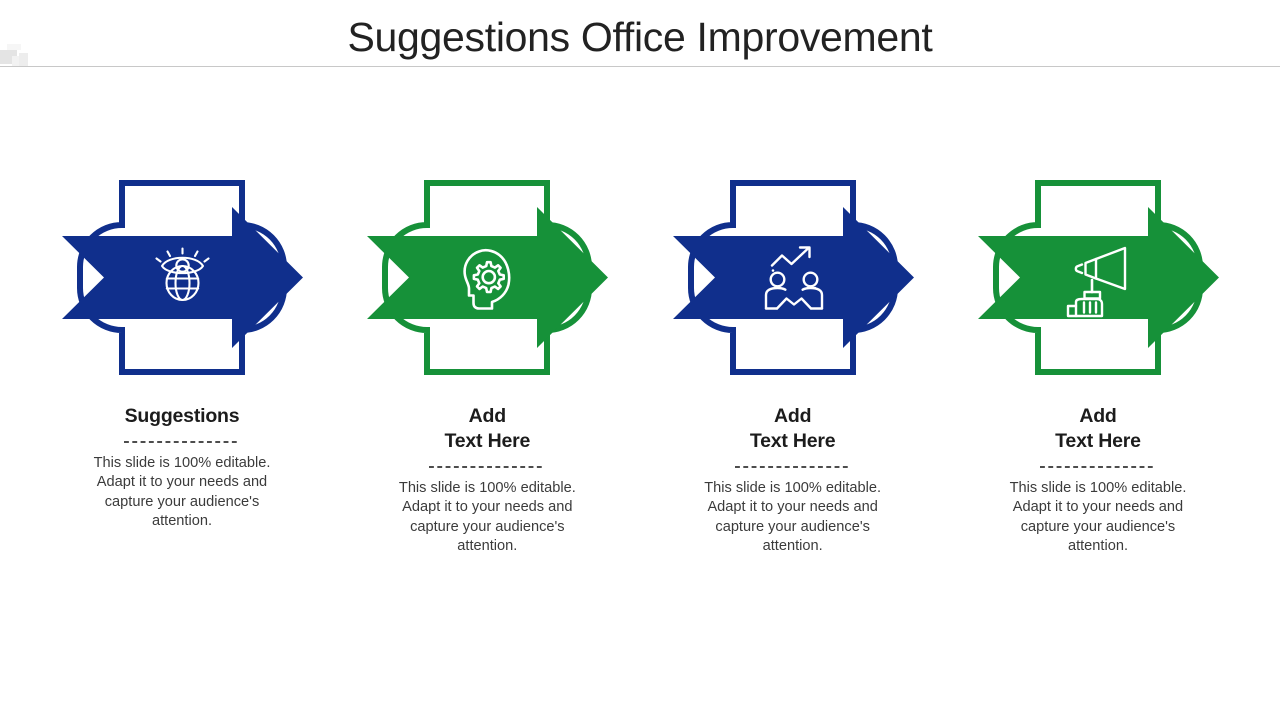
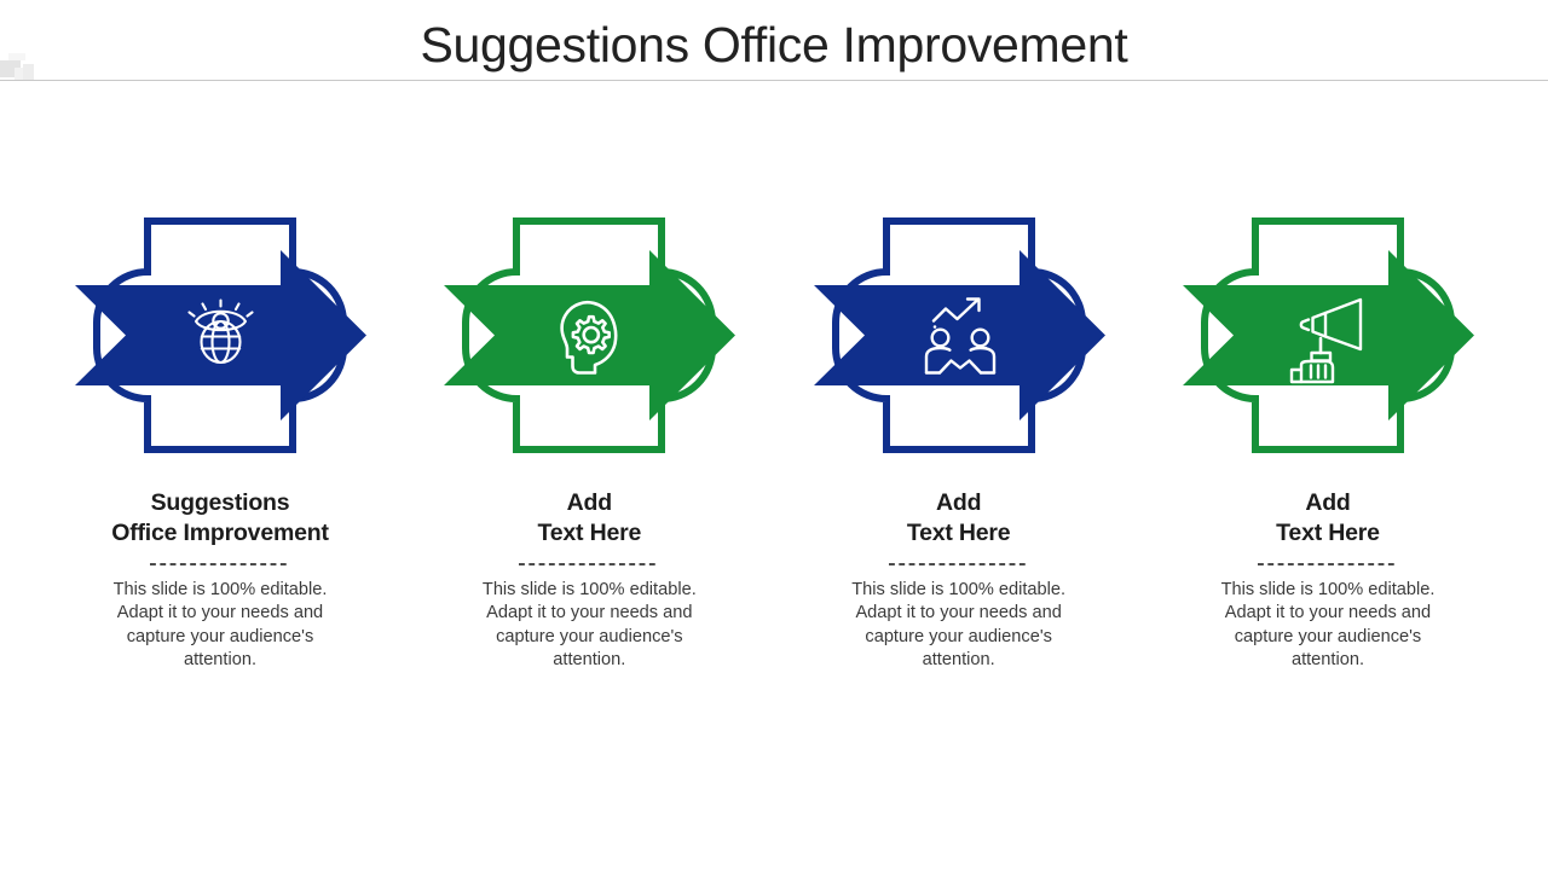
  Suggestions Office Improvement
  Suggestions
+ Office Improvement
  This slide is 100% editable. Adapt it to your needs and capture your audience's attention.
  Add
  Text Here
  This slide is 100% editable. Adapt it to your needs and capture your audience's attention.
  Add
  Text Here
  This slide is 100% editable. Adapt it to your needs and capture your audience's attention.
  Add
  Text Here
  This slide is 100% editable. Adapt it to your needs and capture your audience's attention.
